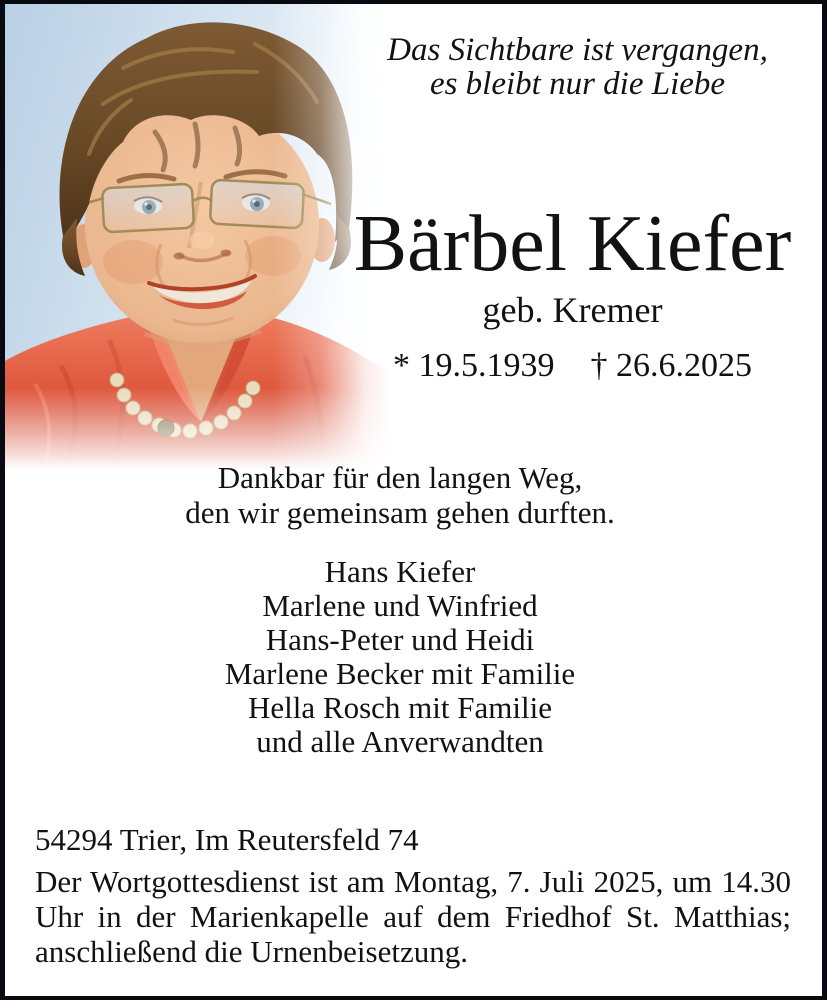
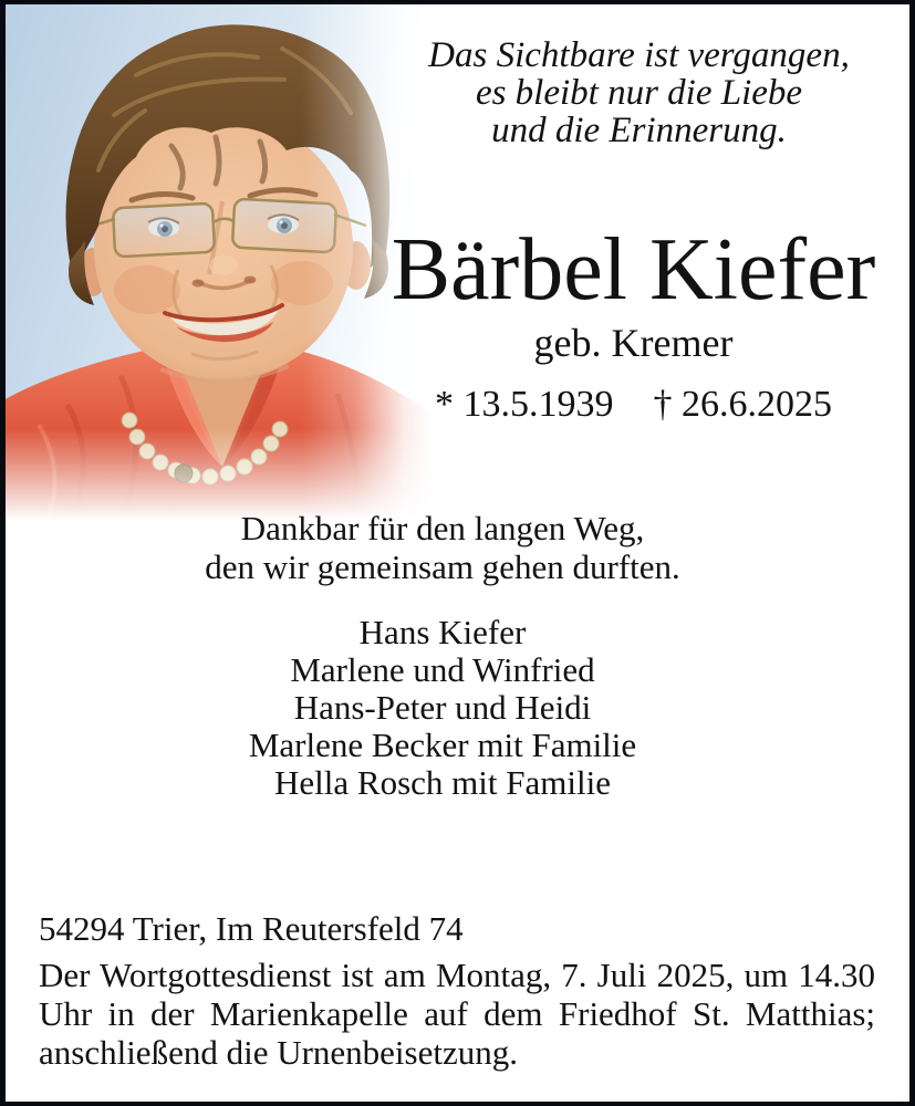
  Das Sichtbare ist vergangen,
  es bleibt nur die Liebe
+ und die Erinnerung.
  Bärbel Kiefer
  geb. Kremer
- * 19.5.1939 † 26.6.2025
+ * 13.5.1939 † 26.6.2025
  Dankbar für den langen Weg,
  den wir gemeinsam gehen durften.
  Hans Kiefer
  Marlene und Winfried
  Hans-Peter und Heidi
  Marlene Becker mit Familie
  Hella Rosch mit Familie
- und alle Anverwandten
  54294 Trier, Im Reutersfeld 74
  Der Wortgottesdienst ist am Montag, 7. Juli 2025, um 14.30 Uhr in der Marienkapelle auf dem Friedhof St. Matthias; anschließend die Urnenbeisetzung.
